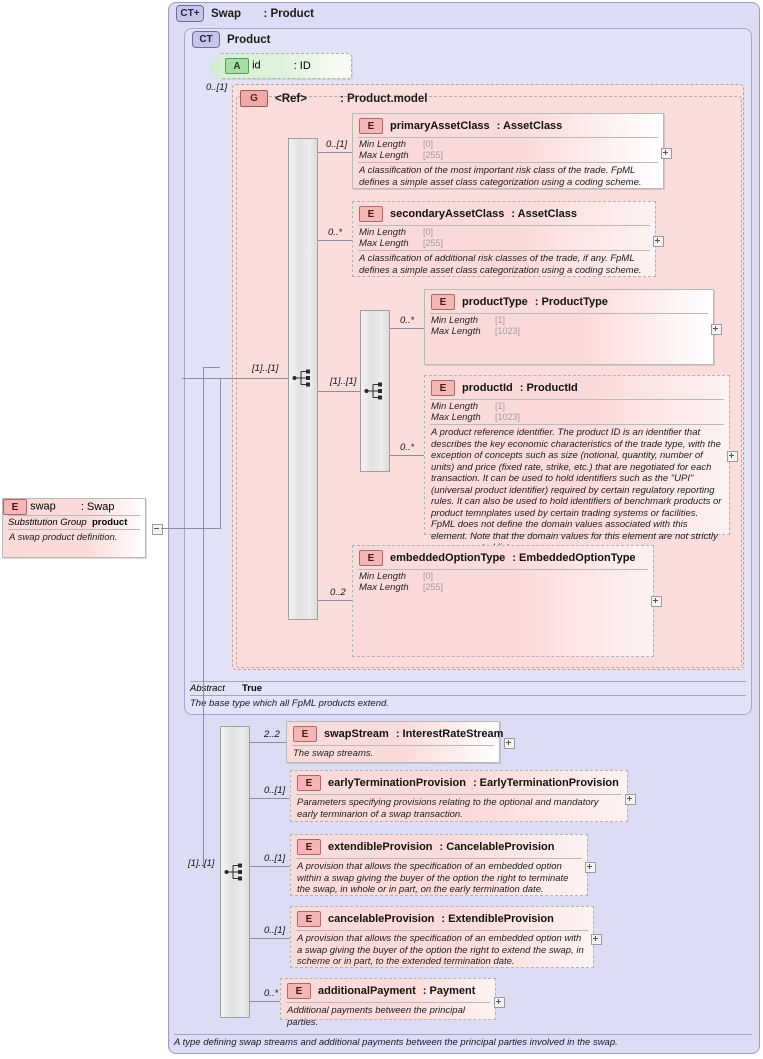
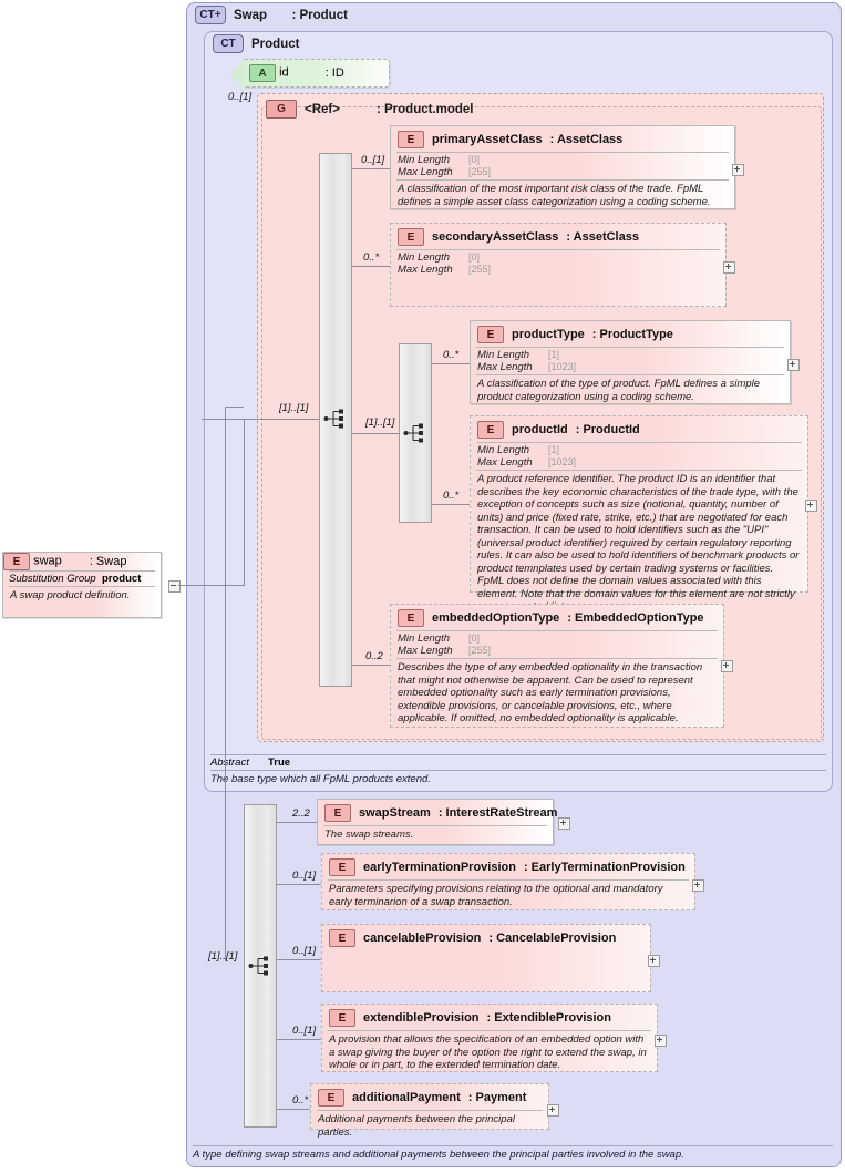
  CT+
  Swap : Product
  CT
  Product
  A id : ID
  0..[1]
  G
  <Ref>
  : Product.model
  [1]..[1]
  E
  primaryAssetClass
  : AssetClass
  Min Length
  [0]
  Max Length
  [255]
  A classification of the most important risk class of the trade. FpML defines a simple asset class categorization using a coding scheme.
  0..[1]
  E
  secondaryAssetClass
  : AssetClass
  Min Length
  [0]
  Max Length
  [255]
- A classification of additional risk classes of the trade, if any. FpML defines a simple asset class categorization using a coding scheme.
  0..*
  [1]..[1]
  E
  productType
  : ProductType
  Min Length
  [1]
  Max Length
  [1023]
+ A classification of the type of product. FpML defines a simple product categorization using a coding scheme.
  0..*
  E
  productId
  : ProductId
  Min Length
  [1]
  Max Length
  [1023]
  A product reference identifier. The product ID is an identifier that describes the key economic characteristics of the trade type, with the exception of concepts such as size (notional, quantity, number of units) and price (fixed rate, strike, etc.) that are negotiated for each transaction. It can be used to hold identifiers such as the "UPI" (universal product identifier) required by certain regulatory reporting rules. It can also be used to hold identifiers of benchmark products or product temnplates used by certain trading systems or facilities. FpML does not define the domain values associated with this element. Note that the domain values for this element are not strictly
  0..*
  E
  embeddedOptionType
  : EmbeddedOptionType
  Min Length
  [0]
  Max Length
  [255]
+ Describes the type of any embedded optionality in the transaction that might not otherwise be apparent. Can be used to represent embedded optionality such as early termination provisions, extendible provisions, or cancelable provisions, etc., where applicable. If omitted, no embedded optionality is applicable.
  0..2
  Abtract
  True
  Th base type which all FpML products extend.
  E swap : Swap
  Substitution Group
  product
  A swap product definition.
  [1]..[1]
  E
  swapStream
  : InterestRateStream
  The swap streams.
  2..2
  E
  earlyTerminationProvision
  : EarlyTerminationProvision
  Parameters specifying provisions relating to the optional and mandatory early terminarion of a swap transaction.
  0..[1]
  E
- extendibleProvision
+ cancelableProvision
  : CancelableProvision
- A provision that allows the specification of an embedded option within a swap giving the buyer of the option the right to terminate the swap, in whole or in part, on the early termination date.
  0..[1]
  E
- cancelableProvision
+ extendibleProvision
  : ExtendibleProvision
- A provision that allows the specification of an embedded option with a swap giving the buyer of the option the right to extend the swap, in scheme or in part, to the extended termination date.
+ A provision that allows the specification of an embedded option with a swap giving the buyer of the option the right to extend the swap, in whole or in part, to the extended termination date.
  0..[1]
  E
  additionalPayment
  : Payment
  Additional payments between the principal parties.
  0..*
  A type defining swap streams and additional payments between the principal parties involved in the swap.
